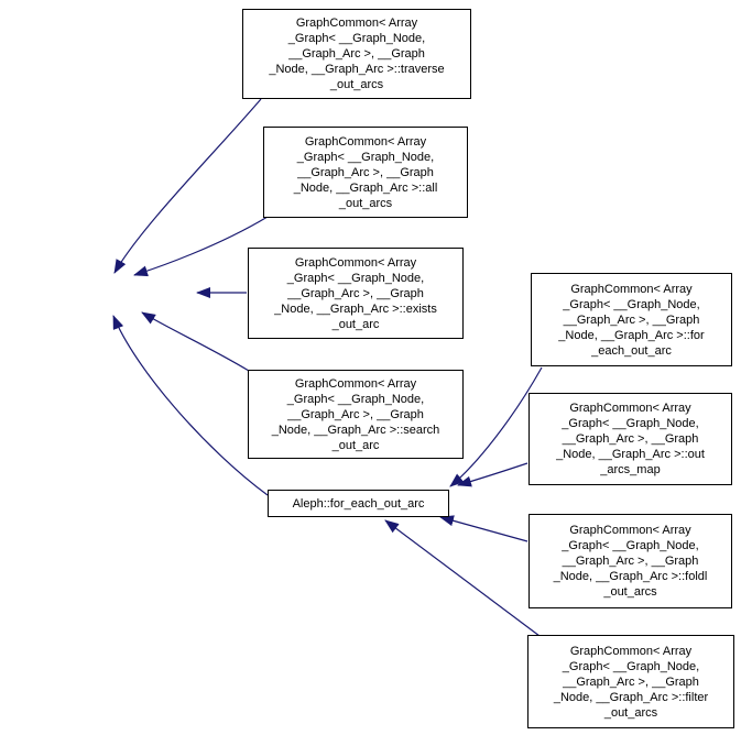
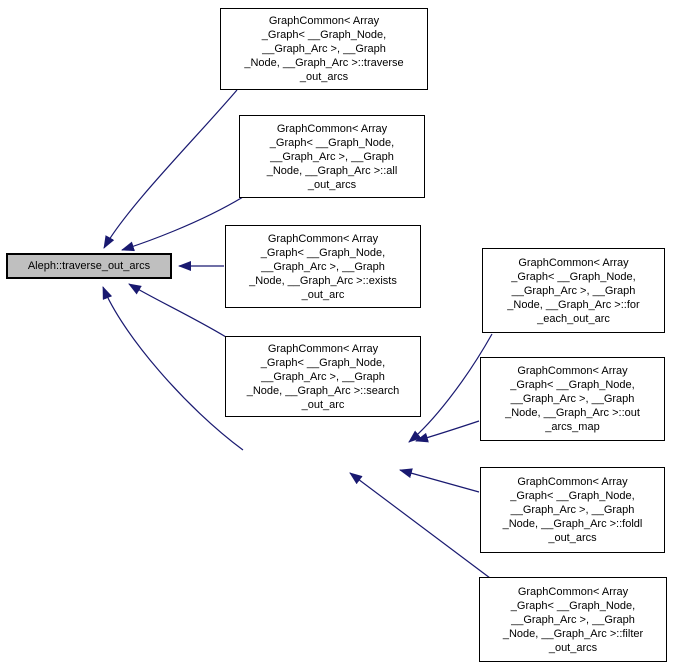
+ Aleph::traverse_out_arcs
  GraphCommon< Array
  _Graph< __Graph_Node,
  __Graph_Arc >, __Graph
  _Node, __Graph_Arc >::traverse
  _out_arcs
  GraphCommon< Array
  _Graph< __Graph_Node,
  __Graph_Arc >, __Graph
  _Node, __Graph_Arc >::all
  _out_arcs
  GraphCommon< Array
  _Graph< __Graph_Node,
  __Graph_Arc >, __Graph
  _Node, __Graph_Arc >::exists
  _out_arc
  GraphCommon< Array
  _Graph< __Graph_Node,
  __Graph_Arc >, __Graph
  _Node, __Graph_Arc >::search
  _out_arc
- Aleph::for_each_out_arc
  GraphCommon< Array
  _Graph< __Graph_Node,
  __Graph_Arc >, __Graph
  _Node, __Graph_Arc >::for
  _each_out_arc
  GraphCommon< Array
  _Graph< __Graph_Node,
  __Graph_Arc >, __Graph
  _Node, __Graph_Arc >::out
  _arcs_map
  GraphCommon< Array
  _Graph< __Graph_Node,
  __Graph_Arc >, __Graph
  _Node, __Graph_Arc >::foldl
  _out_arcs
  GraphCommon< Array
  _Graph< __Graph_Node,
  __Graph_Arc >, __Graph
  _Node, __Graph_Arc >::filter
  _out_arcs
